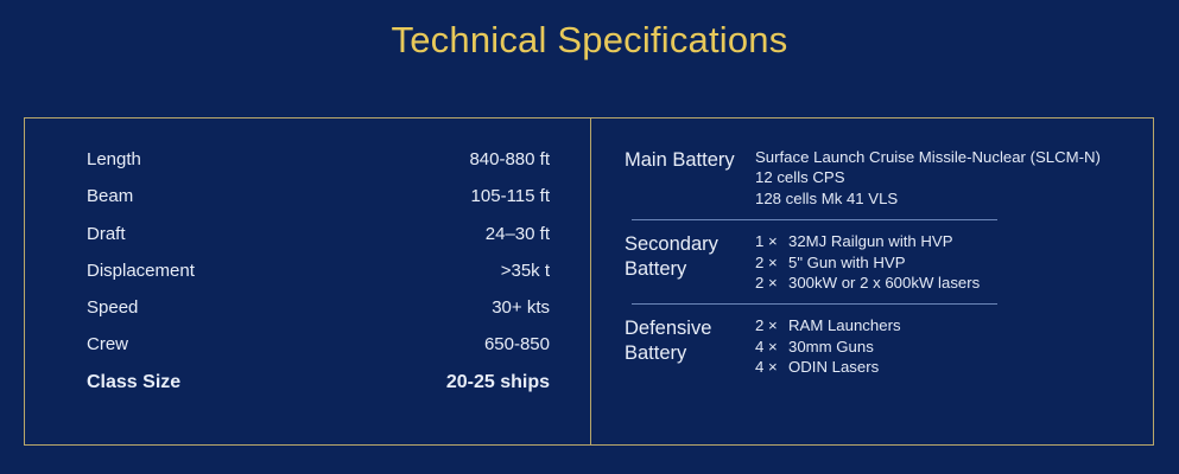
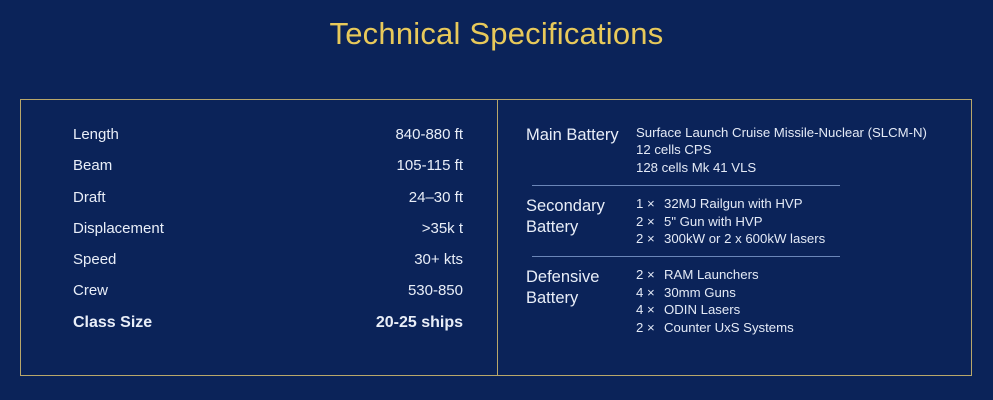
  Technical Specifications
  Length
  840-880 ft
  Beam
  105-115 ft
  Draft
  24–30 ft
  Displacement
  >35k t
  Speed
  30+ kts
  Crew
- 650-850
+ 530-850
  Class Size
  20-25 ships
  Main Battery
  Surface Launch Cruise Missile-Nuclear (SLCM-N)
  12 cells CPS
  128 cells Mk 41 VLS
  Secondary Battery
  1 × 32MJ Railgun with HVP
  2 × 5" Gun with HVP
  2 × 300kW or 2 x 600kW lasers
  Defensive Battery
  2 × RAM Launchers
  4 × 30mm Guns
  4 × ODIN Lasers
+ 2 × Counter UxS Systems
